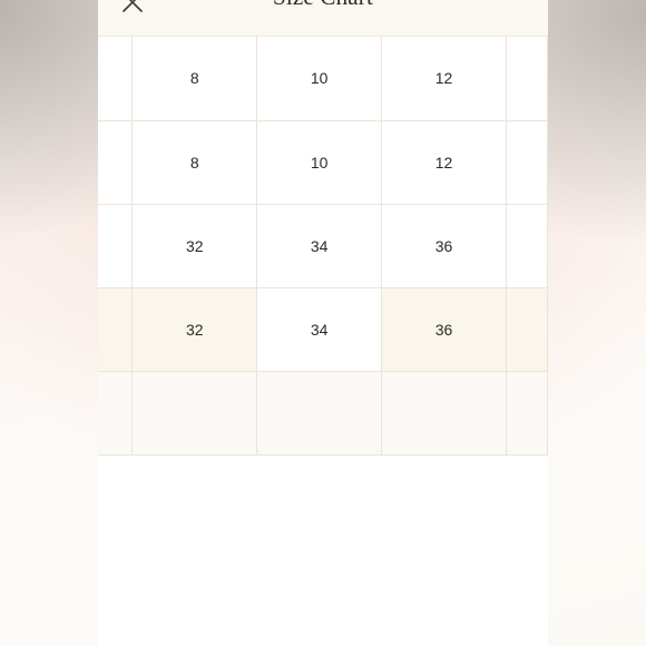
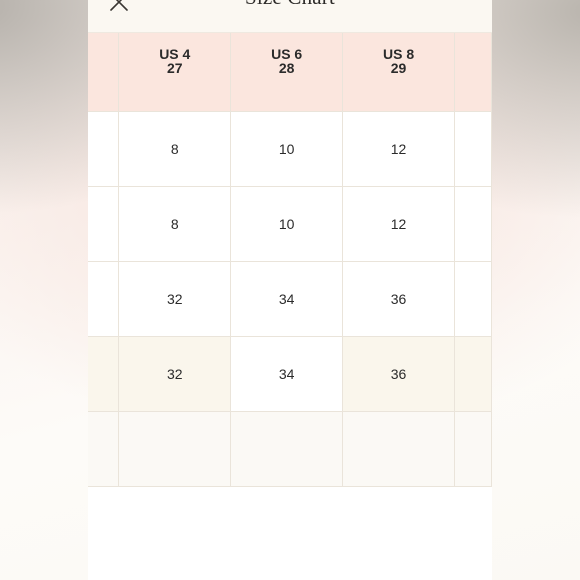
+ 	US 4 27	US 6 28	US 8 29
  	8	10	12
  	8	10	12
  	32	34	36
  	32	34	36
